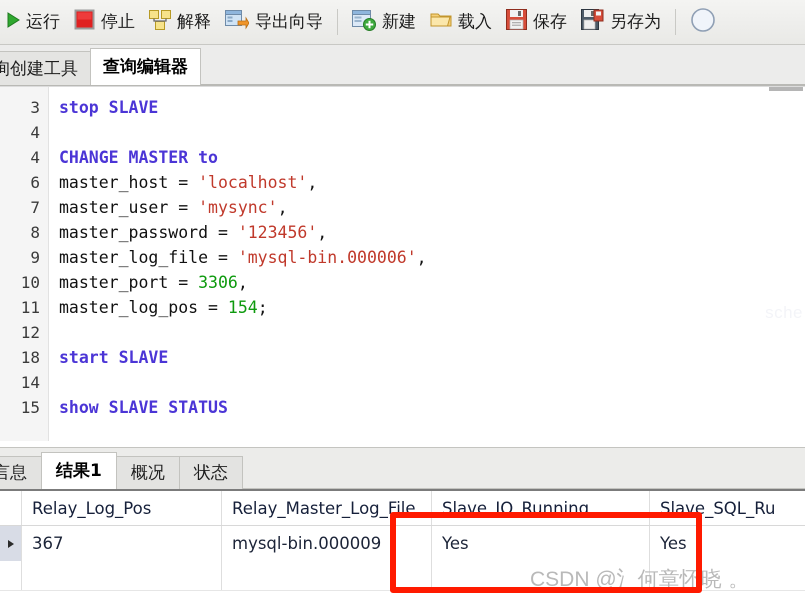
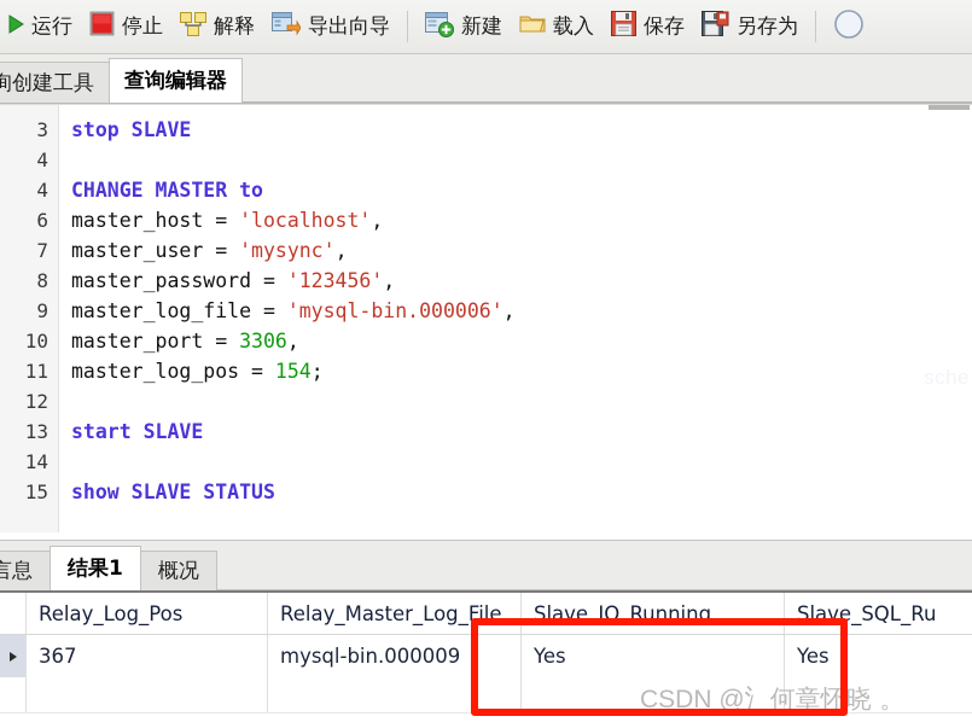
  运行
  停止
  解释
  导出向导
  新建
  载入
  保存
  另存为
  询创建工具
  查询编辑器
  3 stop SLAVE
  4
  4 CHANGE MASTER to
  6 master_host = 'localhost',
  7 master_user = 'mysync',
  8 master_password = '123456',
  9 master_log_file = 'mysql-bin.000006',
  10 master_port = 3306,
  11 master_log_pos = 154;
  12
- 18 start SLAVE
+ 13 start SLAVE
  14
  15 show SLAVE STATUS
  言息
  结果1
  概况
- 状态
  Relay_Log_Pos
  Relay_Master_Log_File
  Slave_IO_Running
  Slave_SQL_Ru
  367
  mysql-bin.000009
  Yes
  Yes
  CSDN @氵何章怀晓 。
